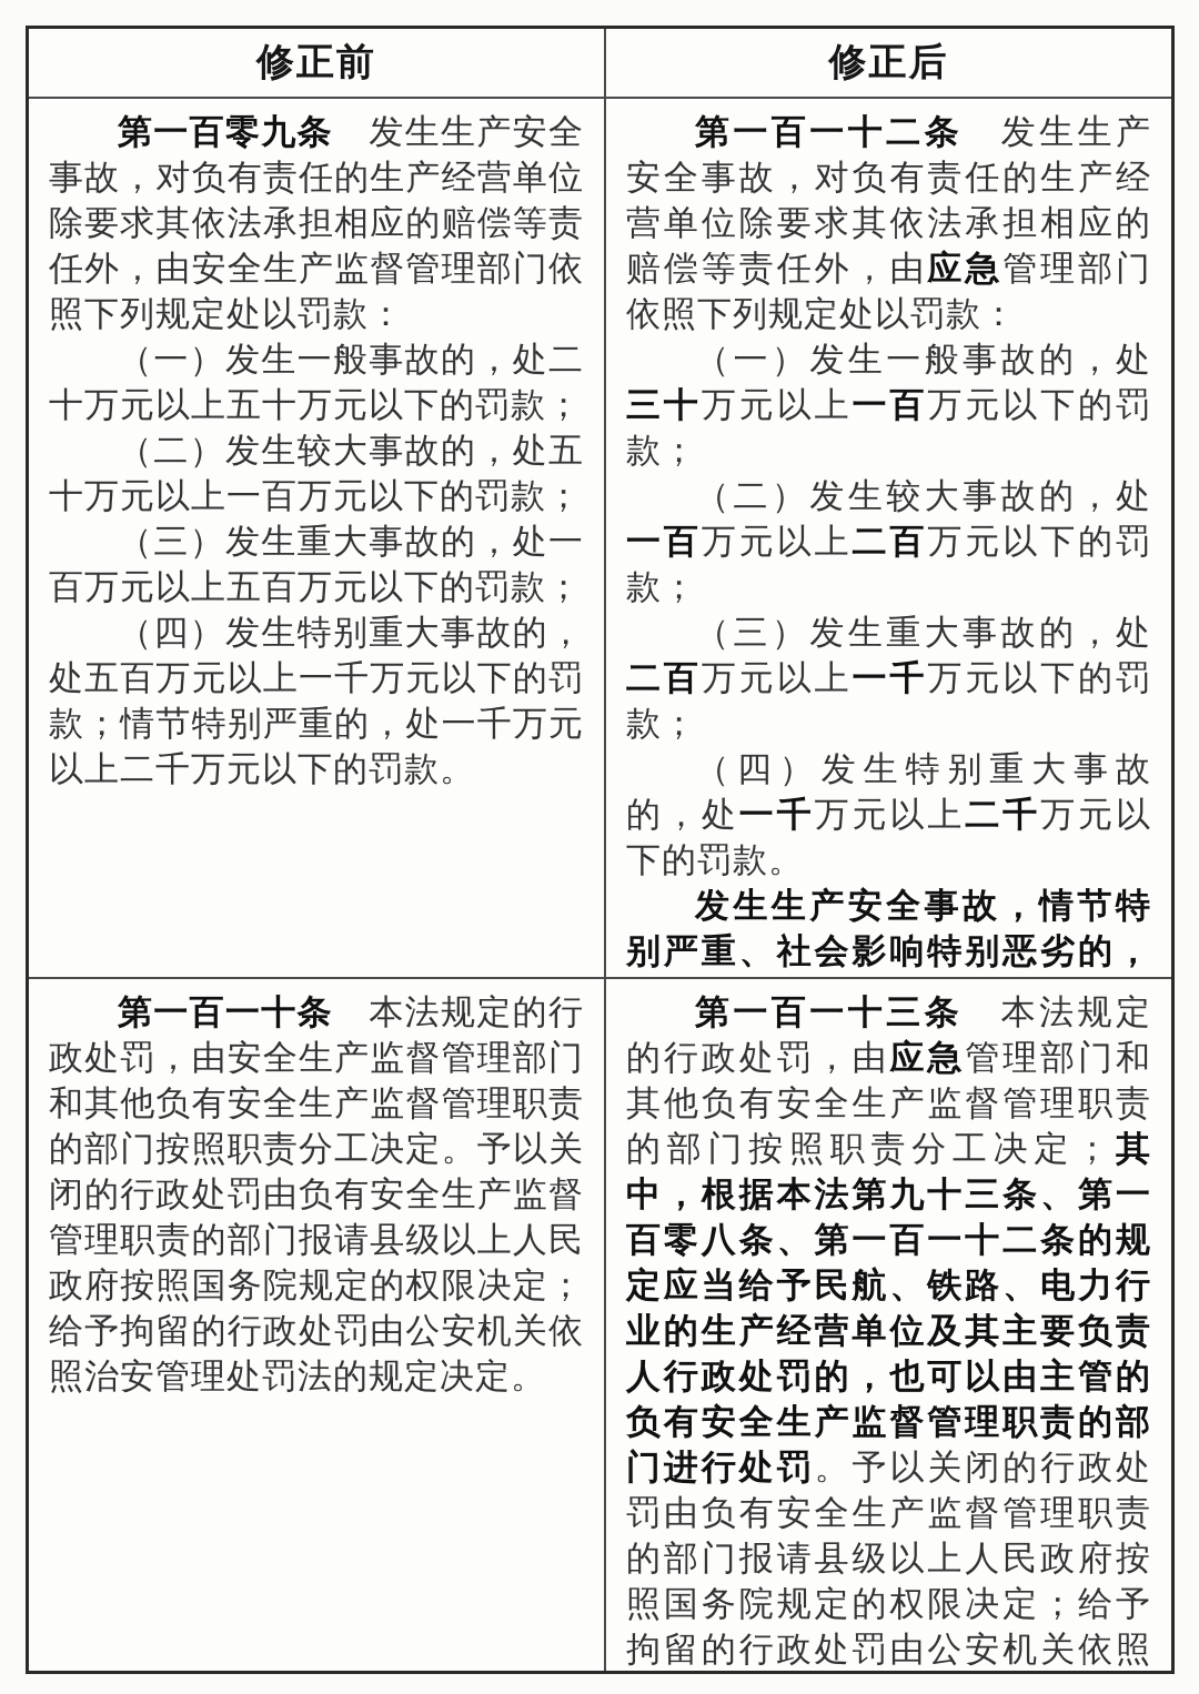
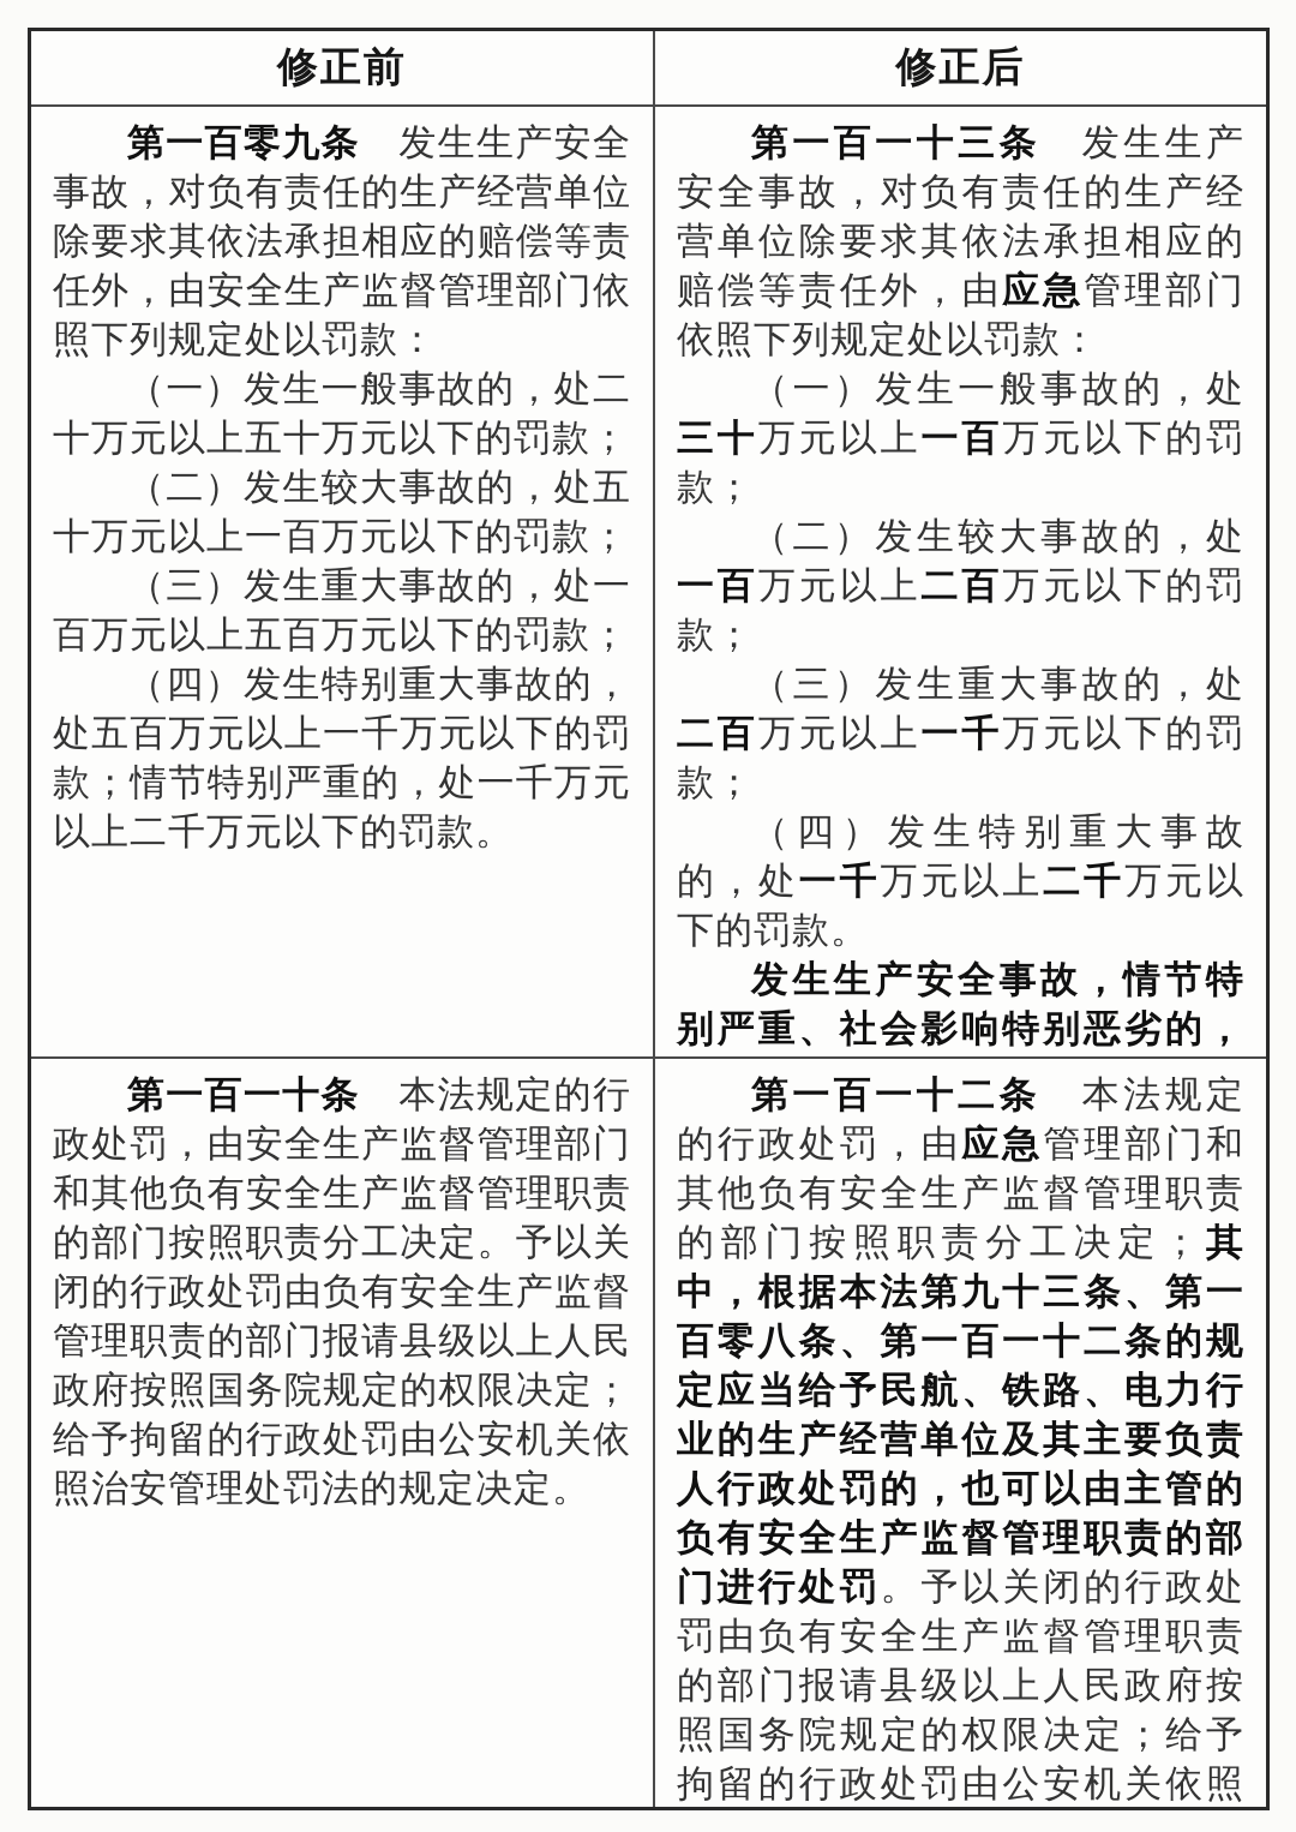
  修正前
  修正后
  第一百零九条 发生生产安全事故，对负有责任的生产经营单位除要求其依法承担相应的赔偿等责任外，由安全生产监督管理部门依照下列规定处以罚款：
  （一）发生一般事故的，处二十万元以上五十万元以下的罚款；
  （二）发生较大事故的，处五十万元以上一百万元以下的罚款；
  （三）发生重大事故的，处一百万元以上五百万元以下的罚款；
  （四）发生特别重大事故的，处五百万元以上一千万元以下的罚款；情节特别严重的，处一千万元以上二千万元以下的罚款。
- 第一百一十二条 发生生产安全事故，对负有责任的生产经营单位除要求其依法承担相应的赔偿等责任外，由应急管理部门依照下列规定处以罚款：
+ 第一百一十三条 发生生产安全事故，对负有责任的生产经营单位除要求其依法承担相应的赔偿等责任外，由应急管理部门依照下列规定处以罚款：
  （一）发生一般事故的，处三十万元以上一百万元以下的罚款；
  （二）发生较大事故的，处一百万元以上二百万元以下的罚款；
  （三）发生重大事故的，处二百万元以上一千万元以下的罚款；
  （四）发生特别重大事故的，处一千万元以上二千万元以下的罚款。
  第一百一十条 本法规定的行政处罚，由安全生产监督管理部门和其他负有安全生产监督管理职责的部门按照职责分工决定。予以关闭的行政处罚由负有安全生产监督管理职责的部门报请县级以上人民政府按照国务院规定的权限决定；给予拘留的行政处罚由公安机关依照治安管理处罚法的规定决定。
- 第一百一十三条 本法规定的行政处罚，由应急管理部门和其他负有安全生产监督管理职责的部门按照职责分工决定；其中，根据本法第九十三条、第一百零八条、第一百一十二条的规定应当给予民航、铁路、电力行业的生产经营单位及其主要负责人行政处罚的，也可以由主管的负有安全生产监督管理职责的部门进行处罚。予以关闭的行政处罚由负有安全生产监督管理职责的部门报请县级以上人民政府按照国务院规定的权限决定；给予拘留的行政处罚由公安机关依照
+ 第一百一十二条 本法规定的行政处罚，由应急管理部门和其他负有安全生产监督管理职责的部门按照职责分工决定；其中，根据本法第九十三条、第一百零八条、第一百一十二条的规定应当给予民航、铁路、电力行业的生产经营单位及其主要负责人行政处罚的，也可以由主管的负有安全生产监督管理职责的部门进行处罚。予以关闭的行政处罚由负有安全生产监督管理职责的部门报请县级以上人民政府按照国务院规定的权限决定；给予拘留的行政处罚由公安机关依照
